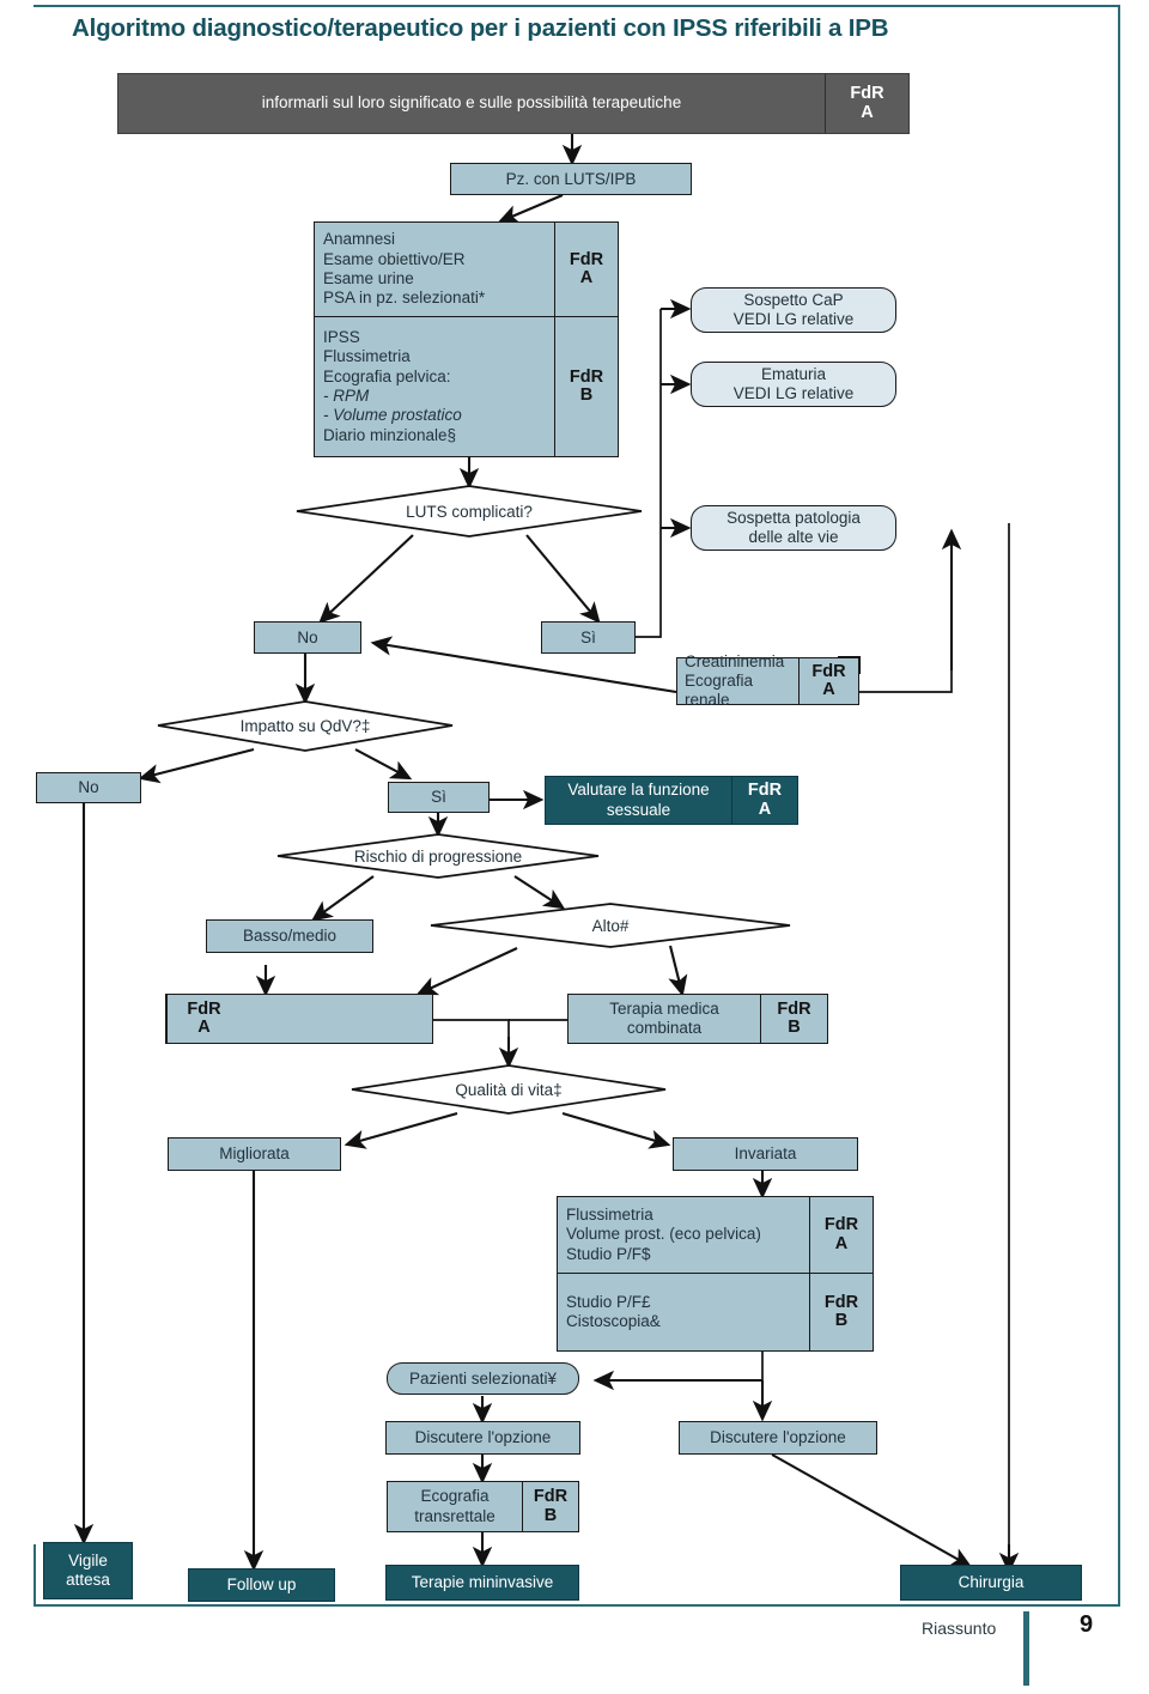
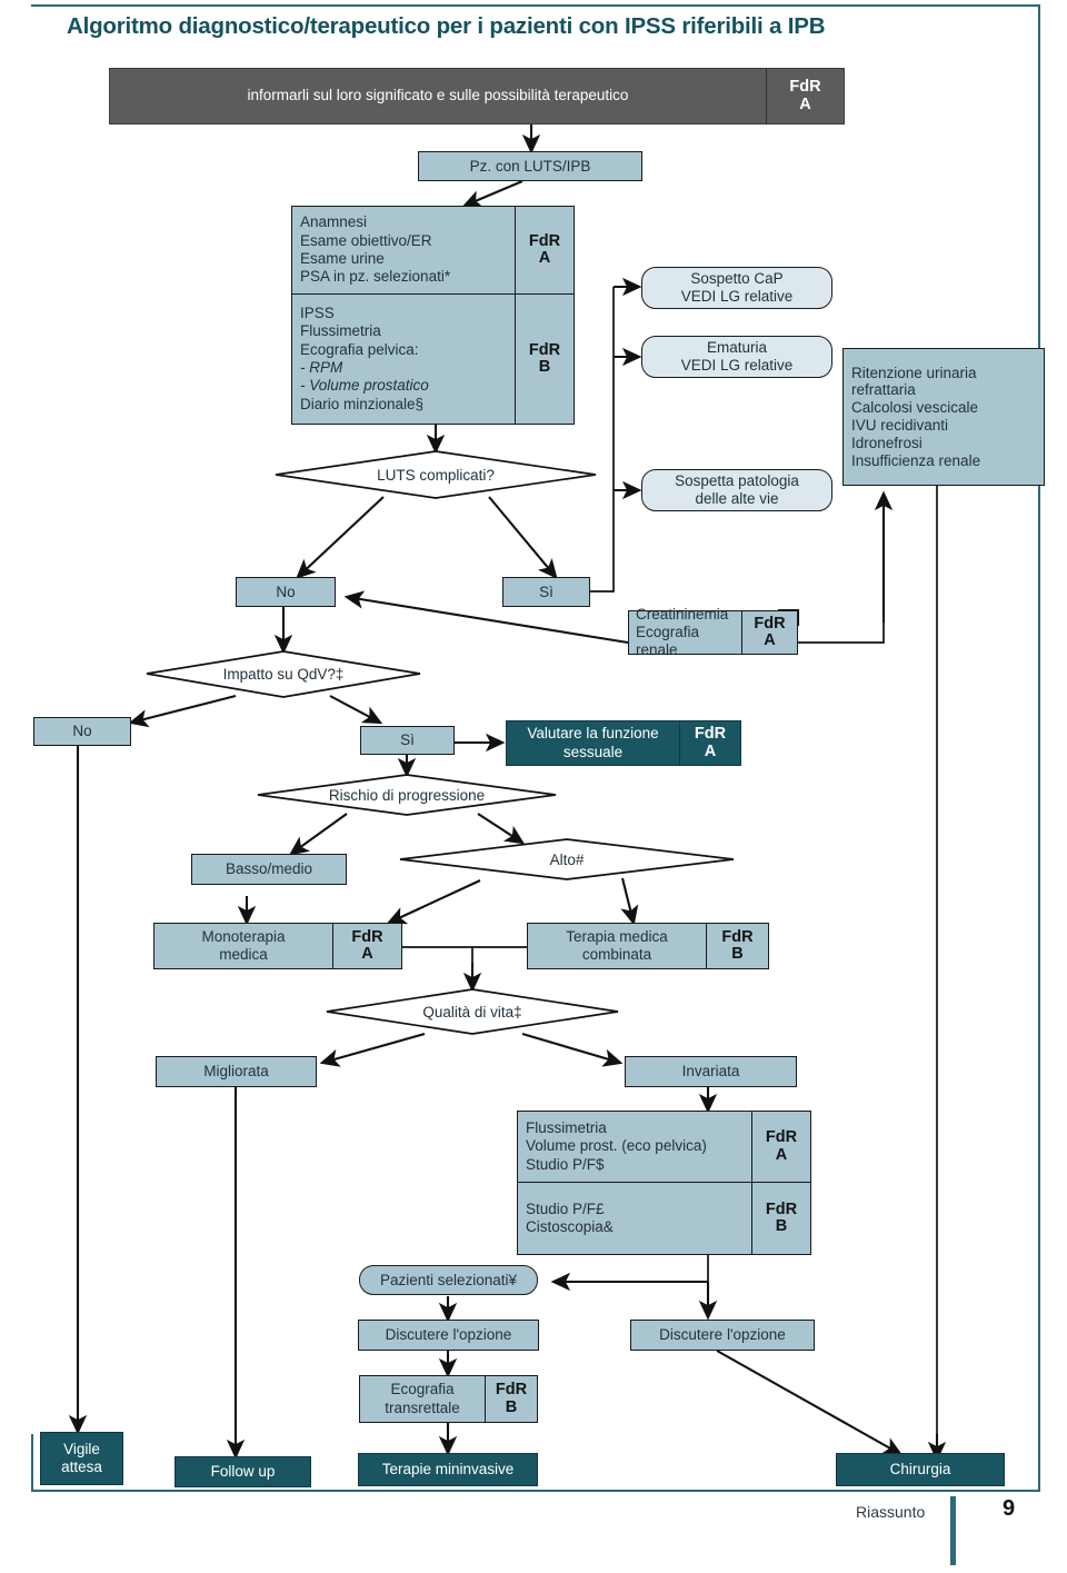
  Algoritmo diagnostico/terapeutico per i pazienti con IPSS riferibili a IPB
  LUTS complicati?
  Impatto su QdV?‡
  Rischio di progressione
  Alto#
  Qualità di vita‡
- informarli sul loro significato e sulle possibilità terapeutiche
+ informarli sul loro significato e sulle possibilità terapeutico
  FdR
  A
  Pz. con LUTS/IPB
  Anamnesi
  Esame obiettivo/ER
  Esame urine
  PSA in pz. selezionati*
  FdR
  A
  IPSS
  Flussimetria
  Ecografia pelvica:
  - RPM
  - Volume prostatico
  Diario minzionale§
  FdR
  B
  Sospetto CaP
  VEDI LG relative
  Ematuria
  VEDI LG relative
  Sospetta patologia
  delle alte vie
+ Ritenzione urinaria
+ refrattaria
+ Calcolosi vescicale
+ IVU recidivanti
+ Idronefrosi
+ Insufficienza renale
  No
  Sì
  Creatininemia
  Ecografia renale
  FdR
  A
  No
  Sì
  Valutare la funzione
  sessuale
  FdR
  A
  Basso/medio
+ Monoterapia
+ medica
  FdR
  A
  Terapia medica
  combinata
  FdR
  B
  Migliorata
  Invariata
  Flussimetria
  Volume prost. (eco pelvica)
  Studio P/F$
  FdR
  A
  Studio P/F£
  Cistoscopia&
  FdR
  B
  Pazienti selezionati¥
  Discutere l'opzione
  Discutere l'opzione
  Ecografia
  transrettale
  FdR
  B
  Vigile
  attesa
  Follow up
  Terapie mininvasive
  Chirurgia
  Riassunto
  9
